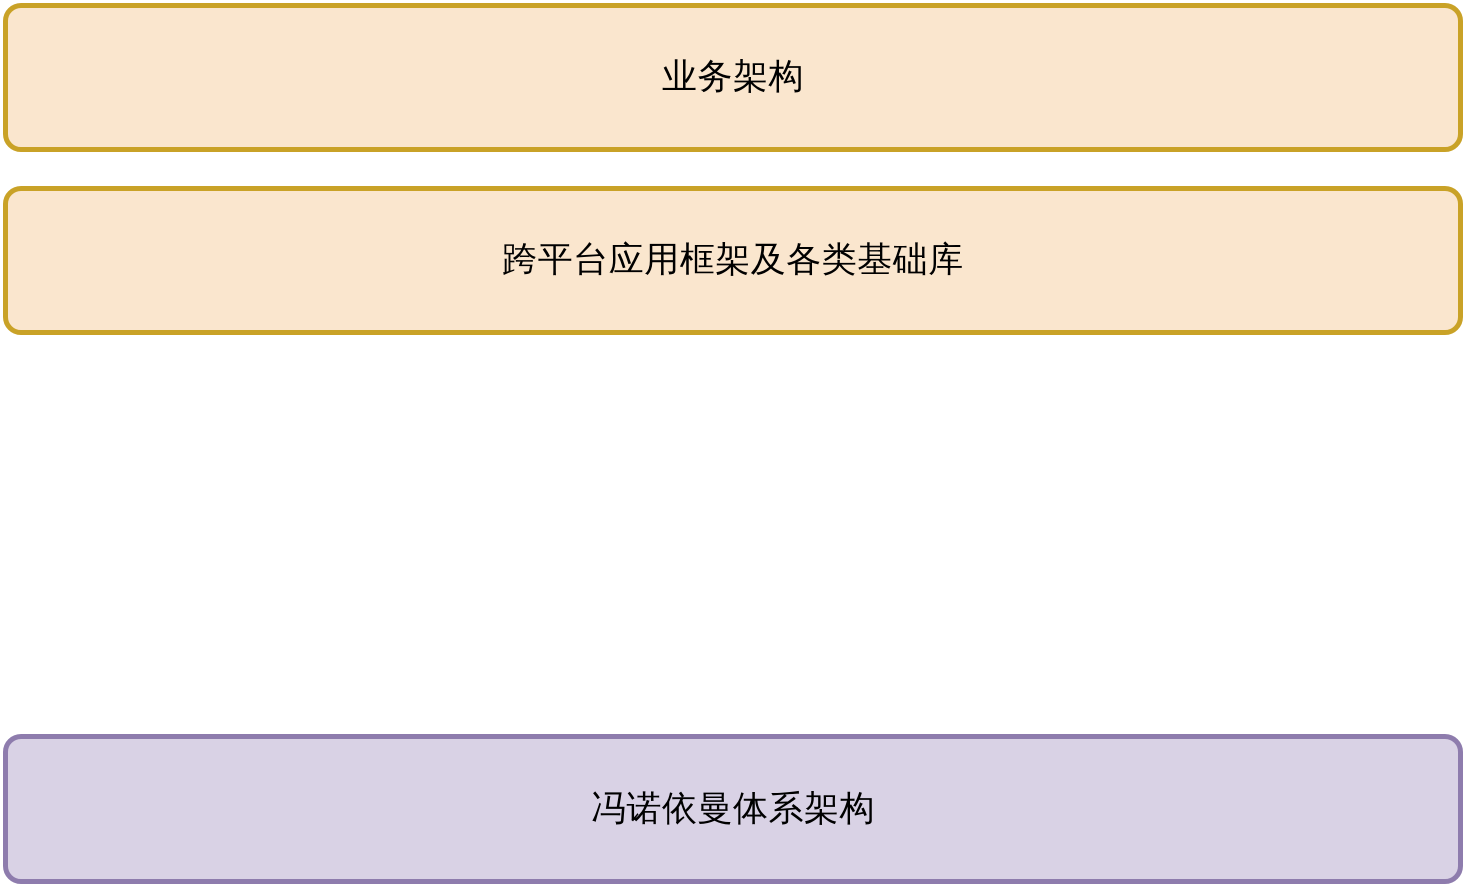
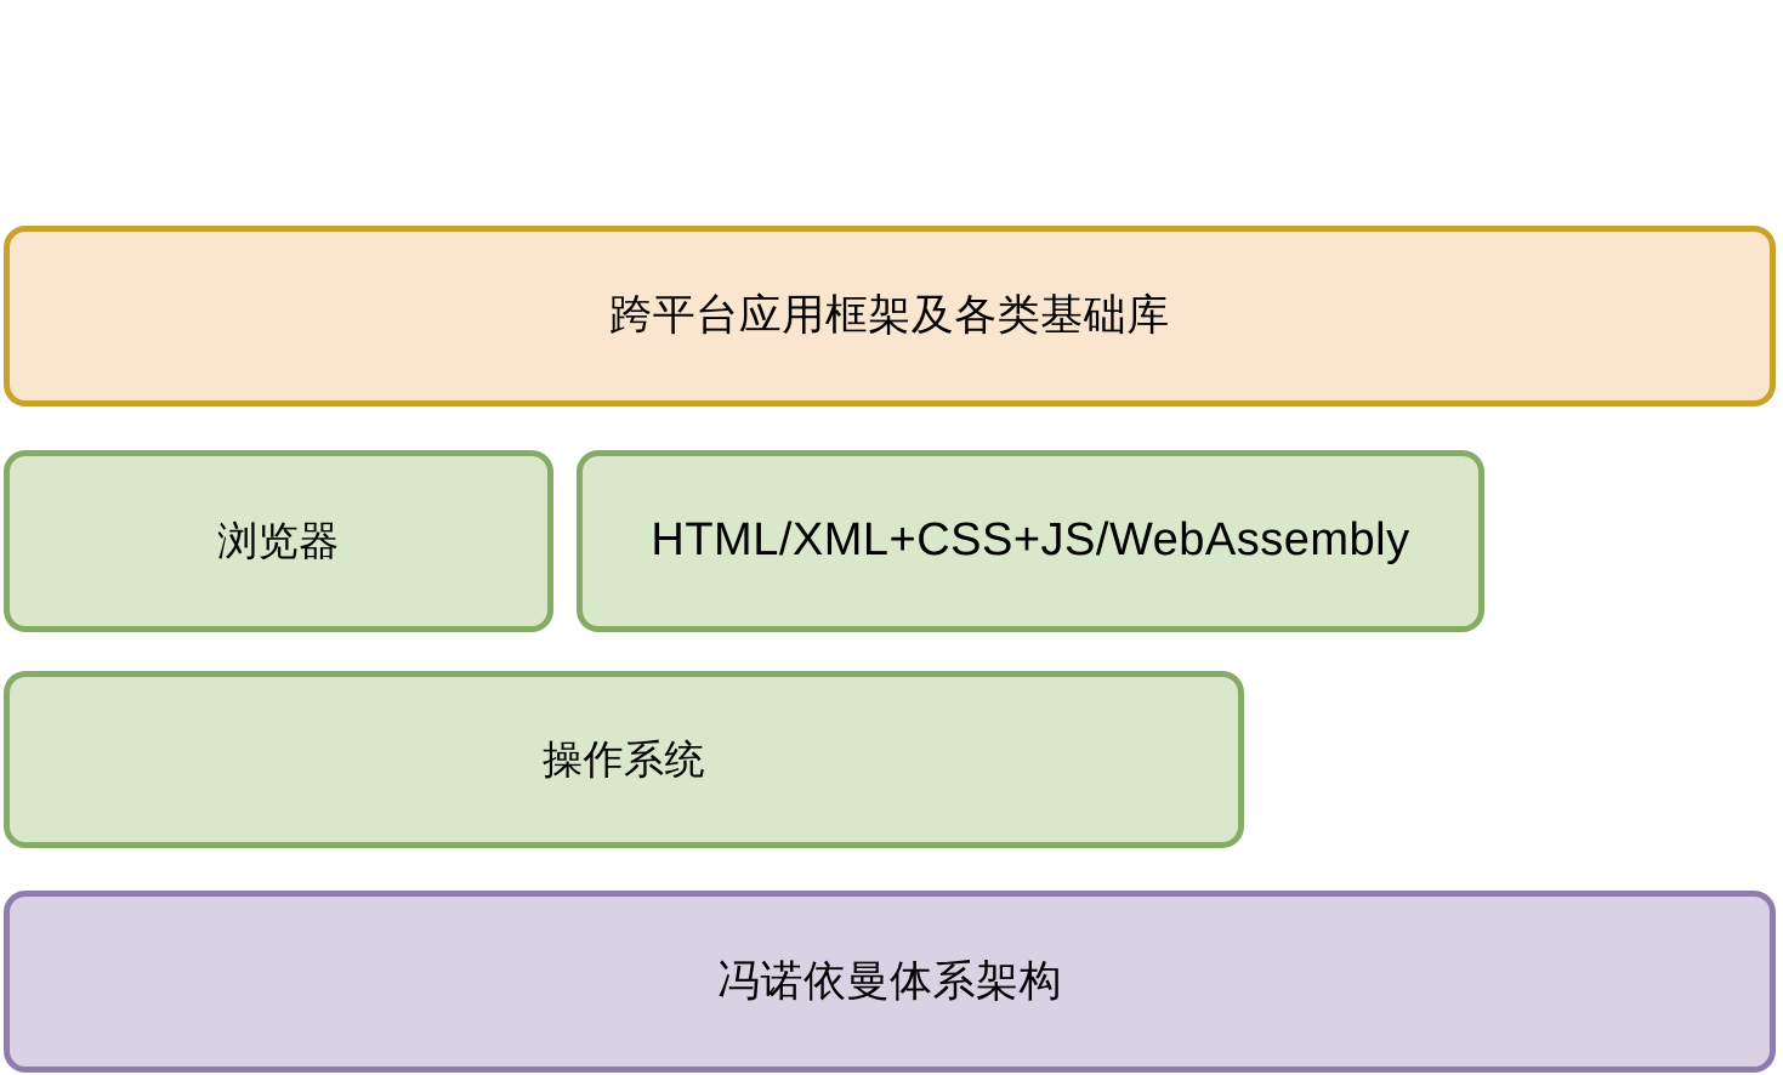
- 业务架构
  跨平台应用框架及各类基础库
+ 浏览器
+ HTML/XML+CSS+JS/WebAssembly
+ 操作系统
  冯诺依曼体系架构
